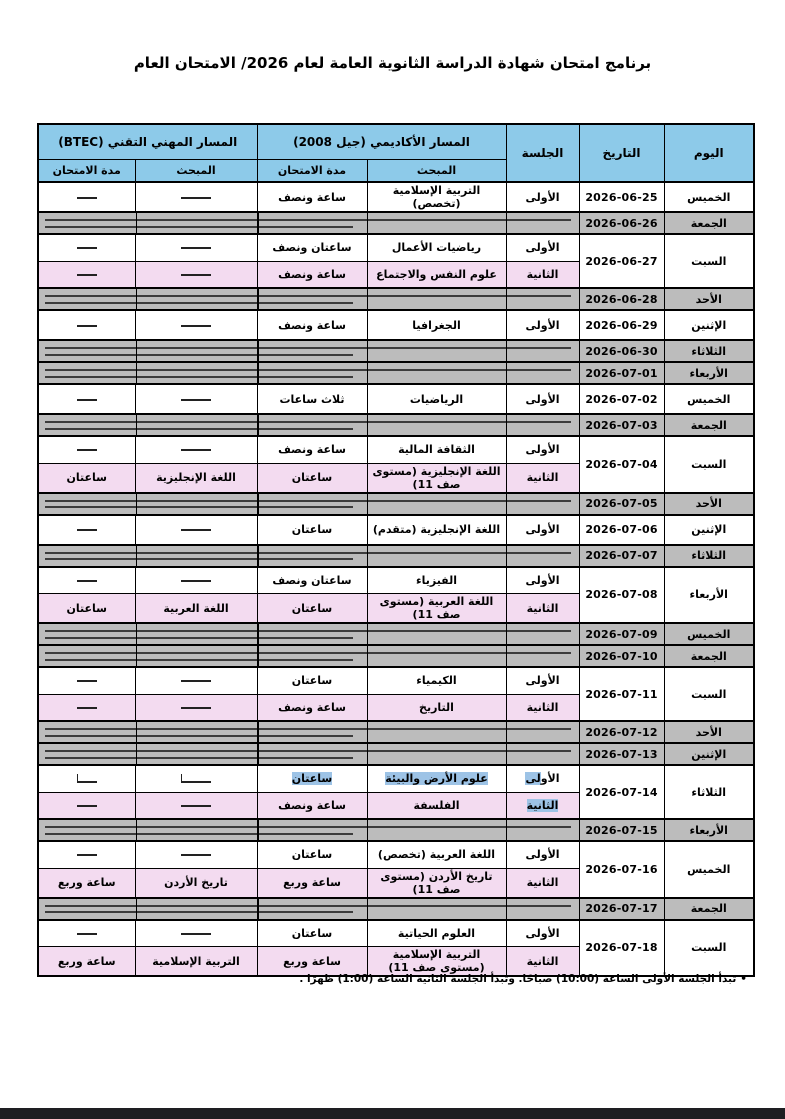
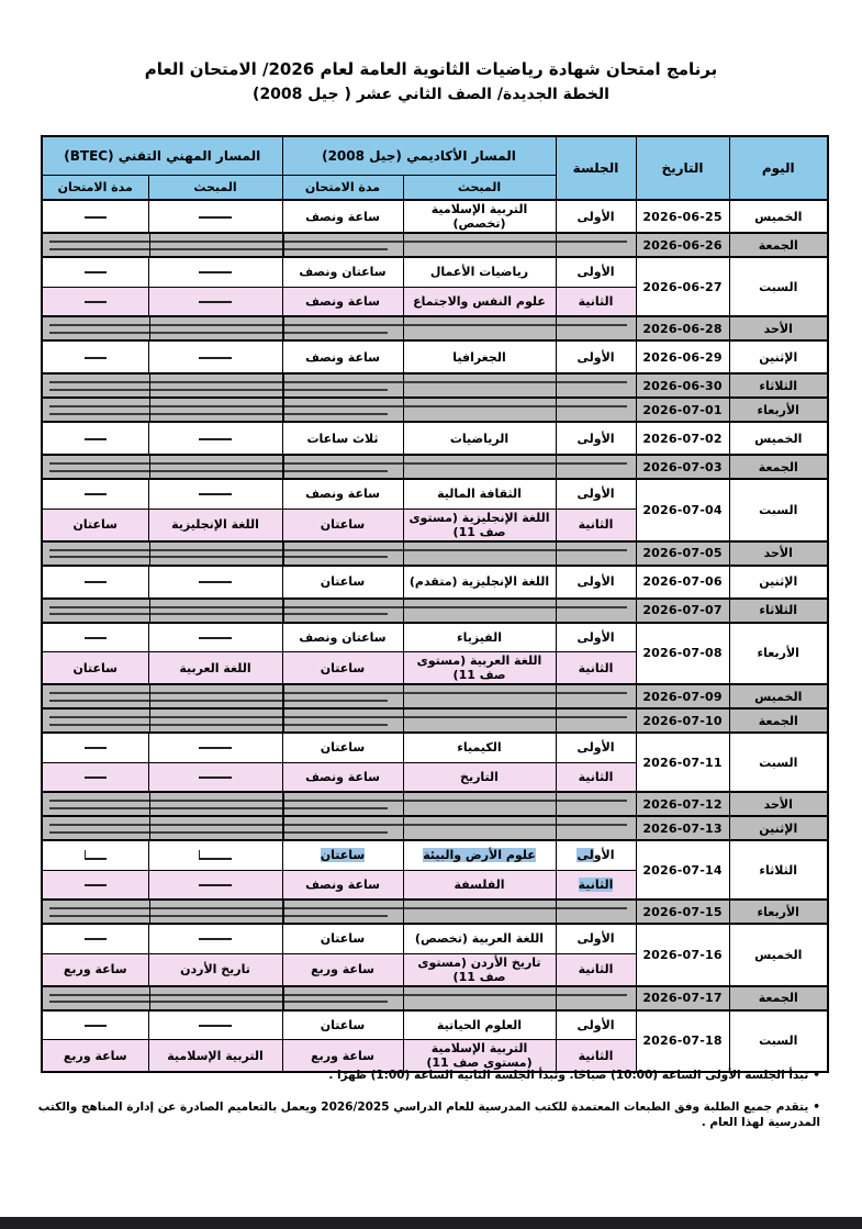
- برنامج امتحان شهادة الدراسة الثانوية العامة لعام 2026/ الامتحان العام
+ برنامج امتحان شهادة رياضيات الثانوية العامة لعام 2026/ الامتحان العام
+ الخطة الجديدة/ الصف الثاني عشر ( جيل 2008)
  اليوم	التاريخ	الجلسة	المسار الأكاديمي (جيل 2008)	المسار المهني التقني (BTEC)
  المبحث	مدة الامتحان	المبحث	مدة الامتحان
  الخميس	2026-06-25	الأولى	التربية الإسلامية (تخصص)	ساعة ونصف
  الجمعة	2026-06-26
  السبت	2026-06-27	الأولى	رياضيات الأعمال	ساعتان ونصف
  الثانية	علوم النفس والاجتماع	ساعة ونصف
  الأحد	2026-06-28
  الإثنين	2026-06-29	الأولى	الجغرافيا	ساعة ونصف
  الثلاثاء	2026-06-30
  الأربعاء	2026-07-01
  الخميس	2026-07-02	الأولى	الرياضيات	ثلاث ساعات
  الجمعة	2026-07-03
  السبت	2026-07-04	الأولى	الثقافة المالية	ساعة ونصف
  الثانية	اللغة الإنجليزية (مستوى صف 11)	ساعتان	اللغة الإنجليزية	ساعتان
  الأحد	2026-07-05
  الإثنين	2026-07-06	الأولى	اللغة الإنجليزية (متقدم)	ساعتان
  الثلاثاء	2026-07-07
  الأربعاء	2026-07-08	الأولى	الفيزياء	ساعتان ونصف
  الثانية	اللغة العربية (مستوى صف 11)	ساعتان	اللغة العربية	ساعتان
  الخميس	2026-07-09
  الجمعة	2026-07-10
  السبت	2026-07-11	الأولى	الكيمياء	ساعتان
  الثانية	التاريخ	ساعة ونصف
  الأحد	2026-07-12
  الإثنين	2026-07-13
  الثلاثاء	2026-07-14	الأولى	علوم الأرض والبيئة	ساعتان
  الثانية	الفلسفة	ساعة ونصف
  الأربعاء	2026-07-15
  الخميس	2026-07-16	الأولى	اللغة العربية (تخصص)	ساعتان
  الثانية	تاريخ الأردن (مستوى صف 11)	ساعة وربع	تاريخ الأردن	ساعة وربع
  الجمعة	2026-07-17
  السبت	2026-07-18	الأولى	العلوم الحياتية	ساعتان
  الثانية	التربية الإسلامية (مستوى صف 11)	ساعة وربع	التربية الإسلامية	ساعة وربع
  •تبدأ الجلسة الأولى الساعة (10:00) صباحًا. وتبدأ الجلسة الثانية الساعة (1:00) ظهرًا .
+ •يتقدم جميع الطلبة وفق الطبعات المعتمدة للكتب المدرسية للعام الدراسي 2026/2025 ويعمل بالتعاميم الصادرة عن إدارة المناهج والكتب المدرسية لهذا العام .
